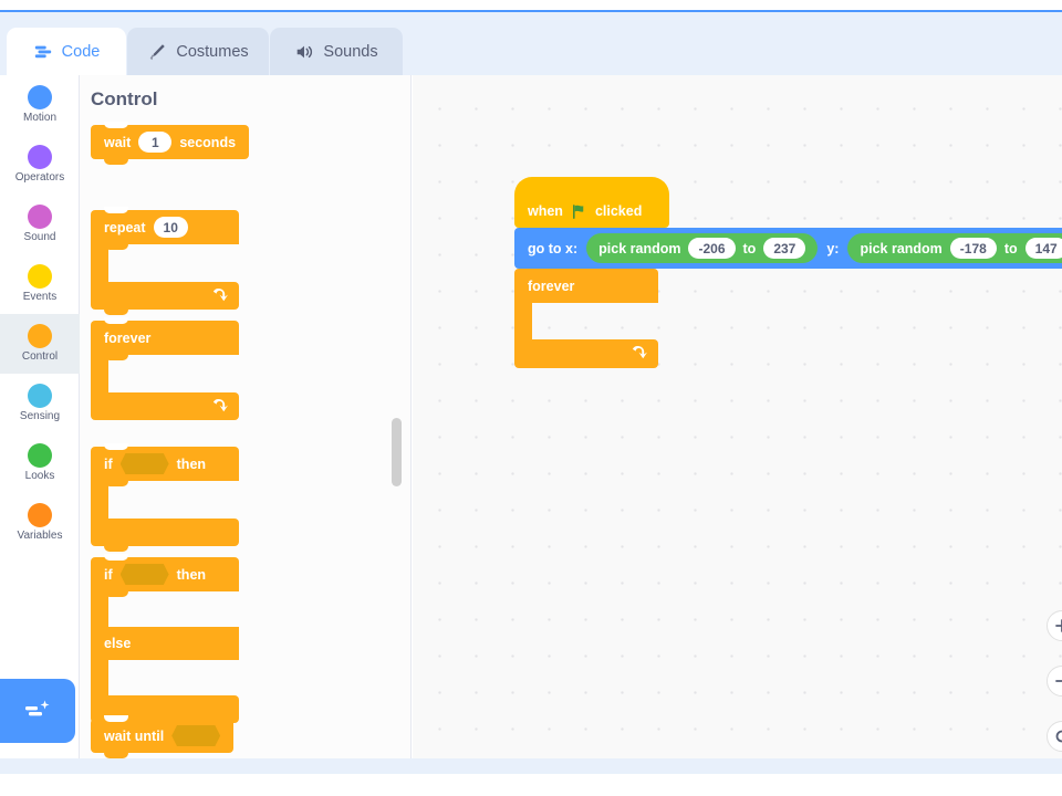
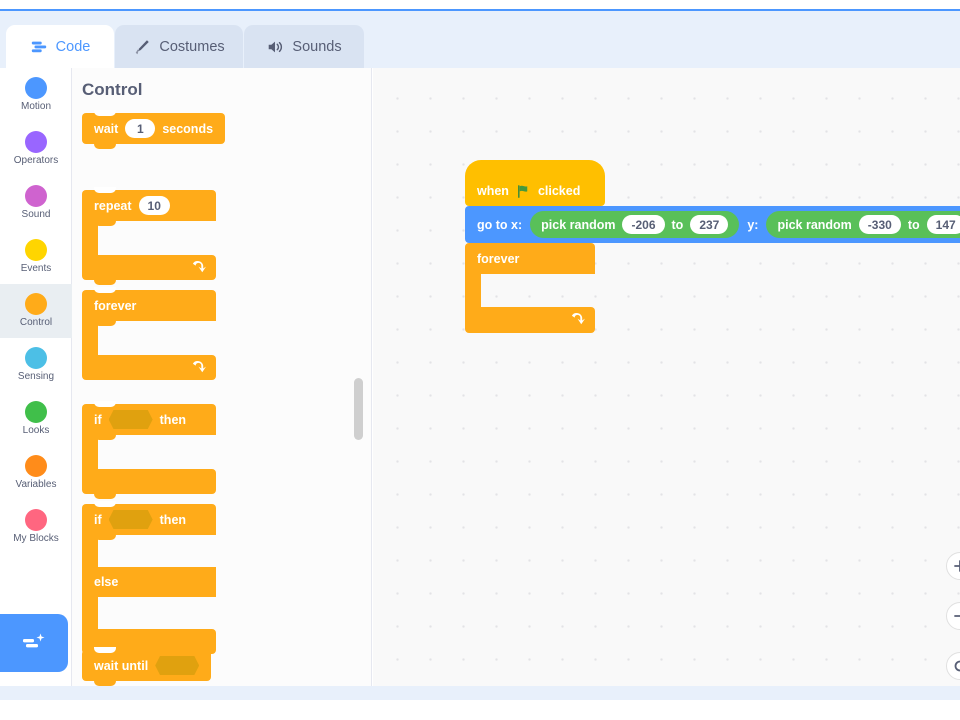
  Code
  Costumes
  Sounds
  Motion
  Operators
  Sound
  Events
  Control
  Sensing
  Looks
  Variables
+ My Blocks
  Control
  wait
  1
  seconds
  repeat
  10
  forever
  if
  then
  if
  then
  else
  wait until
  when
  clicked
  go to x:
  pick random
  -206
  to
  237
  y:
  pick random
- -178
+ -330
  to
  147
  forever
